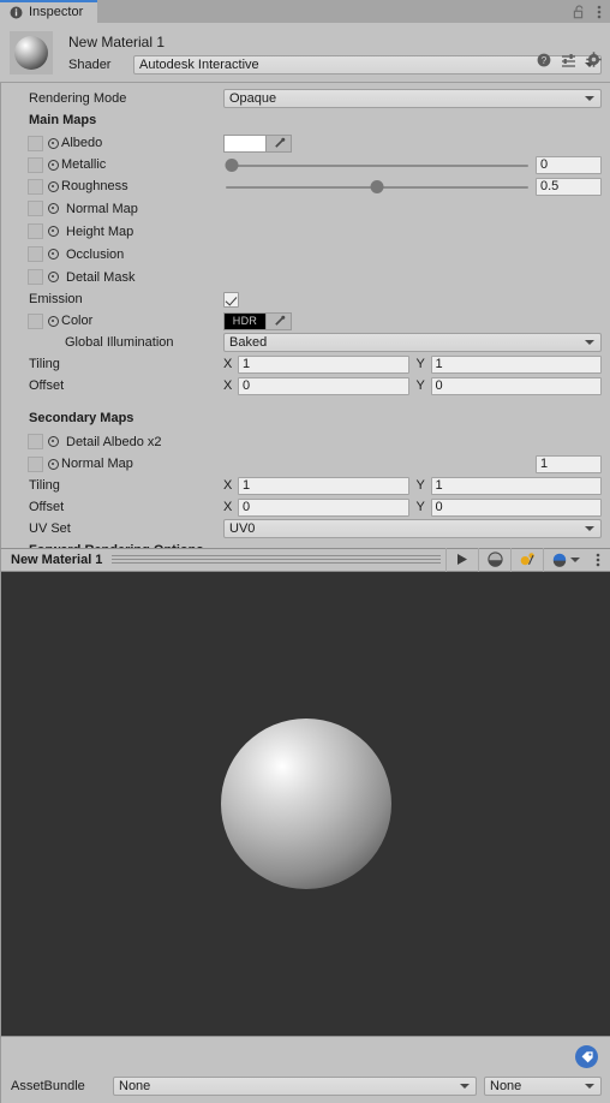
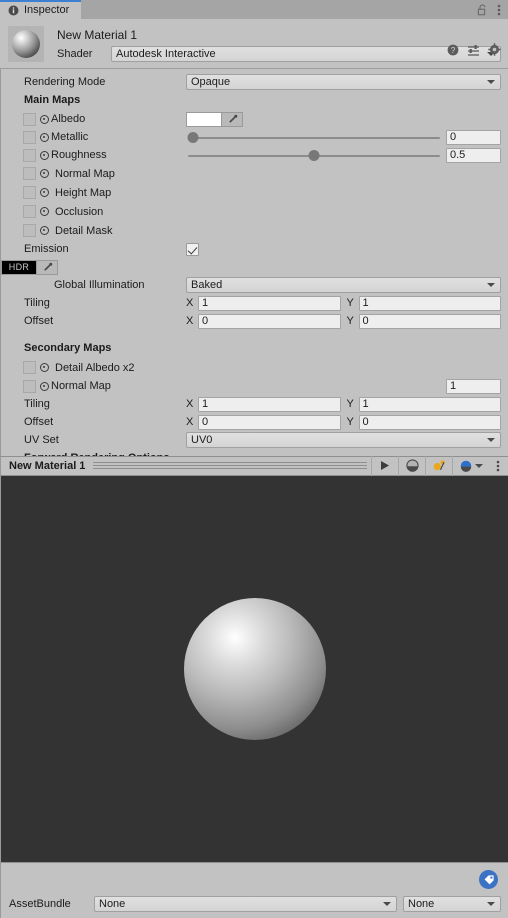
  Inspector
  New Material 1
  Shader
  Autodesk Interactive
  ?
  Rendering Mode
  Opaque
  Main Maps
  Albedo
  Metallic
  0
  Roughness
  0.5
  Normal Map
  Height Map
  Occlusion
  Detail Mask
  Emission
- Color
  HDR
  Global Illumination
  Baked
  Tiling
  X
  1
  Y
  1
  Offset
  X
  0
  Y
  0
  Secondary Maps
  Detail Albedo x2
  Normal Map
  1
  Tiling
  X
  1
  Y
  1
  Offset
  X
  0
  Y
  0
  UV Set
  UV0
  New Material 1
  AssetBundle
  None
  None
